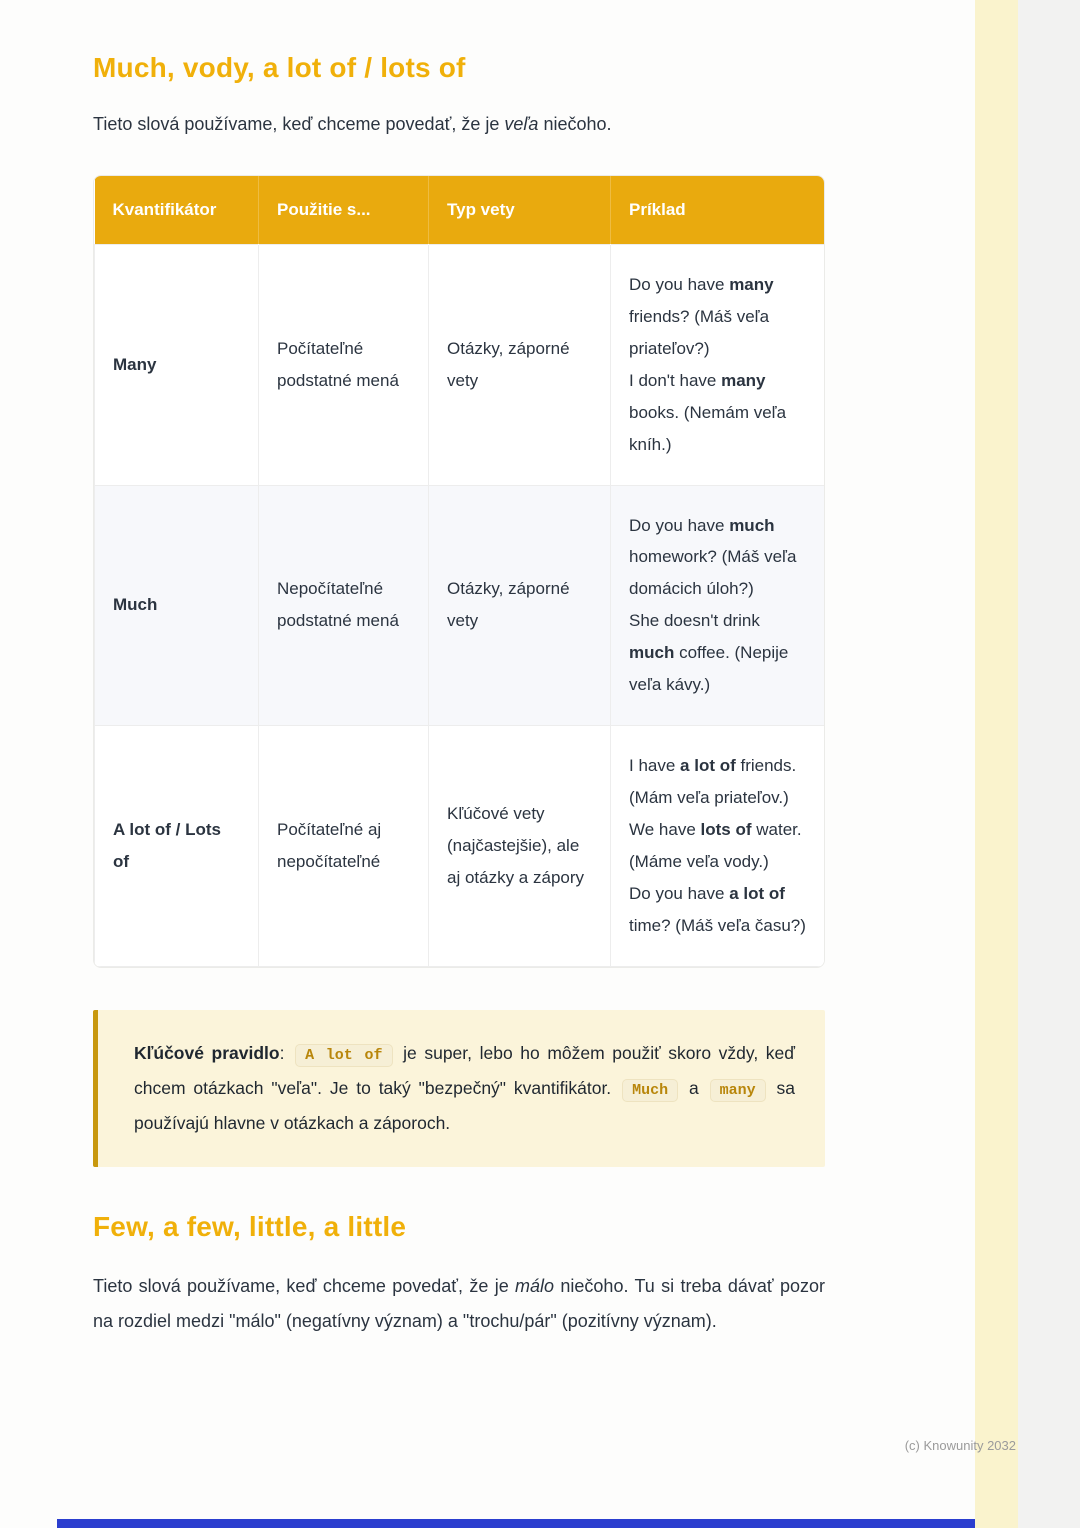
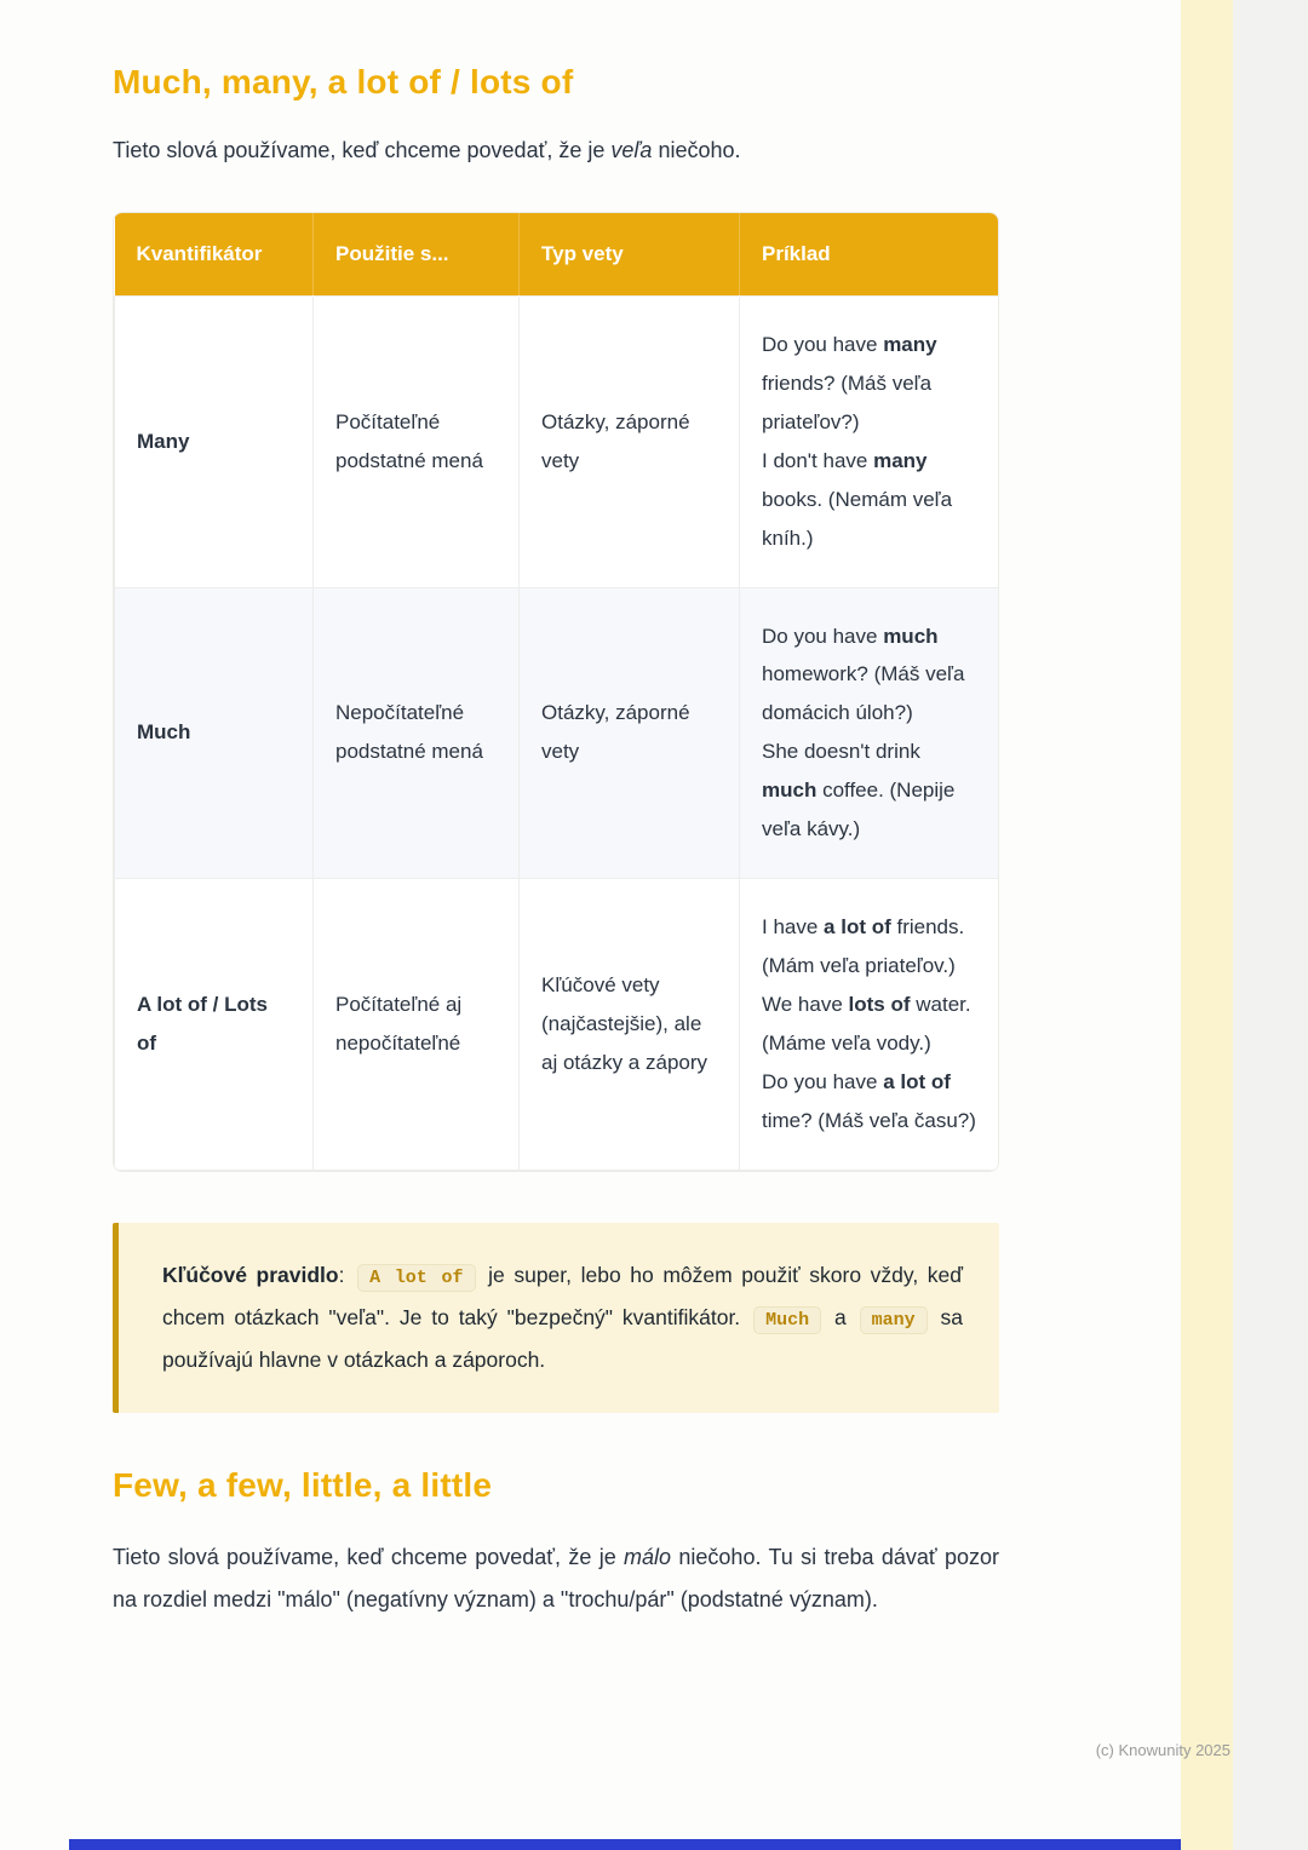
- Much, vody, a lot of / lots of
+ Much, many, a lot of / lots of
  Tieto slová používame, keď chceme povedať, že je veľa niečoho.
  Kvantifikátor	Použitie s...	Typ vety	Príklad
  Many	Počítateľné podstatné mená	Otázky, záporné vety	Do you have many friends? (Máš veľa priateľov?)I don't have many books. (Nemám veľa kníh.)
  Much	Nepočítateľné podstatné mená	Otázky, záporné vety	Do you have much homework? (Máš veľa domácich úloh?)She doesn't drink much coffee. (Nepije veľa kávy.)
  A lot of / Lots of	Počítateľné aj nepočítateľné	Kľúčové vety (najčastejšie), ale aj otázky a zápory	I have a lot of friends. (Mám veľa priateľov.)We have lots of water. (Máme veľa vody.)Do you have a lot of time? (Máš veľa času?)
  Kľúčové pravidlo: A lot of je super, lebo ho môžem použiť skoro vždy, keď chcem otázkach "veľa". Je to taký "bezpečný" kvantifikátor. Much a many sa používajú hlavne v otázkach a záporoch.
  Few, a few, little, a little
- Tieto slová používame, keď chceme povedať, že je málo niečoho. Tu si treba dávať pozor na rozdiel medzi "málo" (negatívny význam) a "trochu/pár" (pozitívny význam).
+ Tieto slová používame, keď chceme povedať, že je málo niečoho. Tu si treba dávať pozor na rozdiel medzi "málo" (negatívny význam) a "trochu/pár" (podstatné význam).
- (c) Knowunity 2032
+ (c) Knowunity 2025
